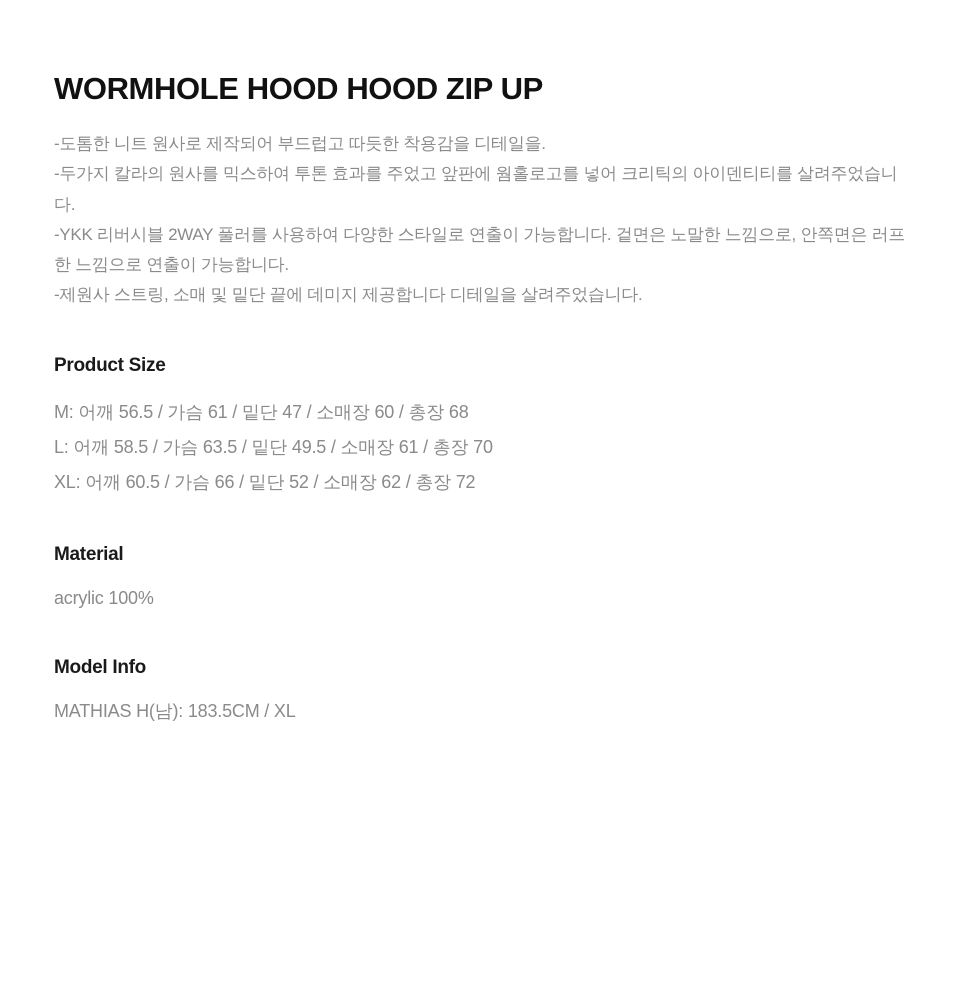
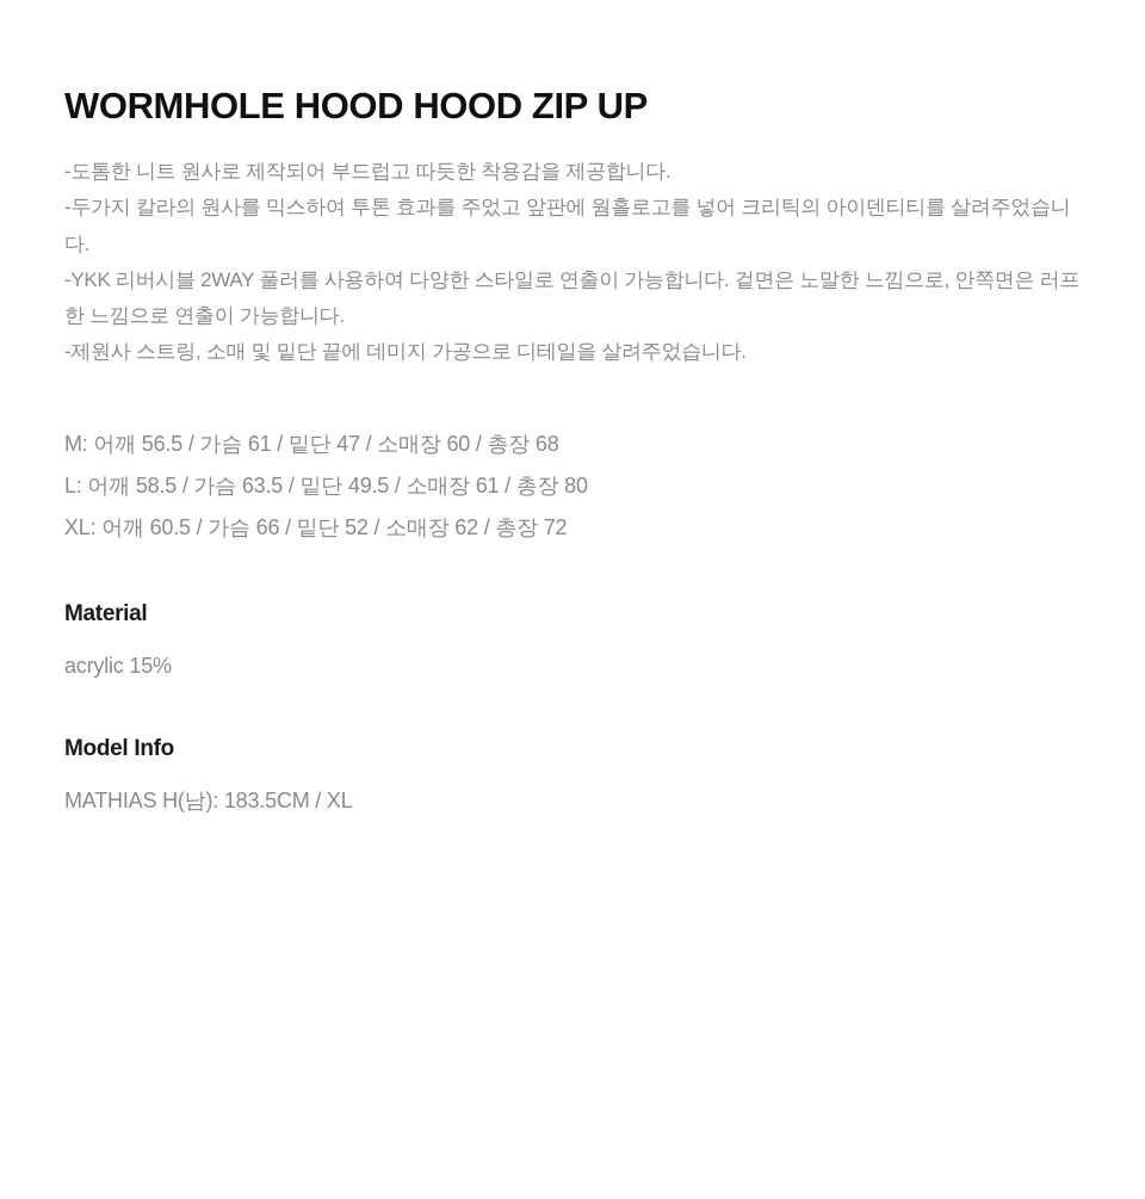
  WORMHOLE HOOD HOOD ZIP UP
- -도톰한 니트 원사로 제작되어 부드럽고 따듯한 착용감을 디테일을.
+ -도톰한 니트 원사로 제작되어 부드럽고 따듯한 착용감을 제공합니다.
  -두가지 칼라의 원사를 믹스하여 투톤 효과를 주었고 앞판에 웜홀로고를 넣어 크리틱의 아이덴티티를 살려주었습니다.
  -YKK 리버시블 2WAY 풀러를 사용하여 다양한 스타일로 연출이 가능합니다. 겉면은 노말한 느낌으로, 안쪽면은 러프한 느낌으로 연출이 가능합니다.
- -제원사 스트링, 소매 및 밑단 끝에 데미지 제공합니다 디테일을 살려주었습니다.
+ -제원사 스트링, 소매 및 밑단 끝에 데미지 가공으로 디테일을 살려주었습니다.
- Product Size
  M: 어깨 56.5 / 가슴 61 / 밑단 47 / 소매장 60 / 총장 68
- L: 어깨 58.5 / 가슴 63.5 / 밑단 49.5 / 소매장 61 / 총장 70
+ L: 어깨 58.5 / 가슴 63.5 / 밑단 49.5 / 소매장 61 / 총장 80
  XL: 어깨 60.5 / 가슴 66 / 밑단 52 / 소매장 62 / 총장 72
  Material
- acrylic 100%
+ acrylic 15%
  Model Info
  MATHIAS H(남): 183.5CM / XL
